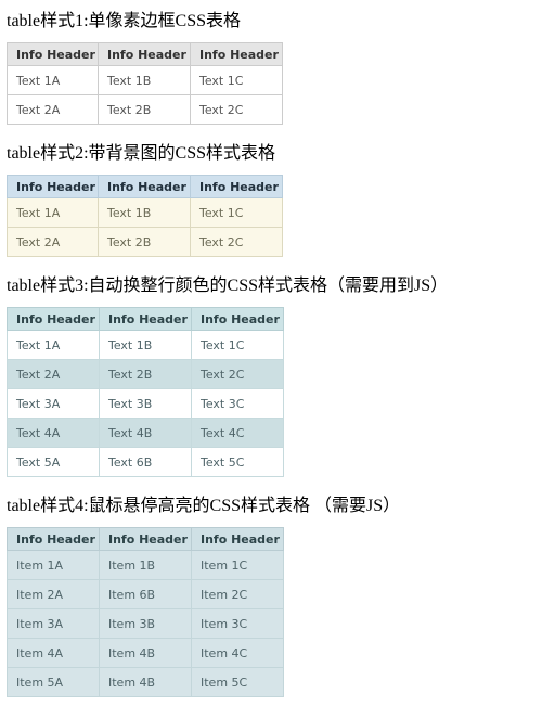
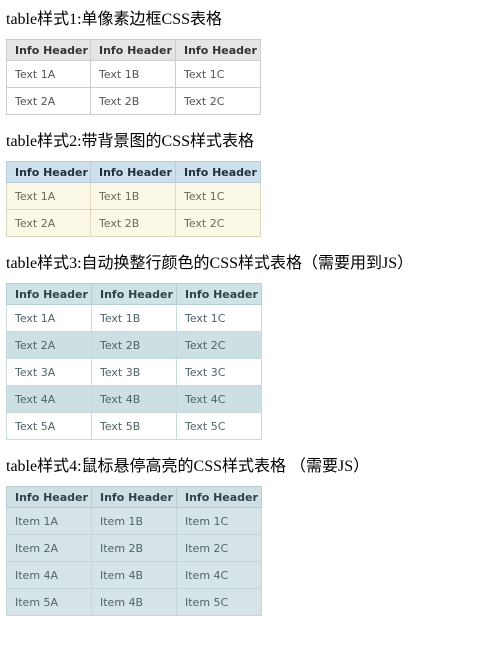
  table样式1:单像素边框CSS表格
  Info Header	Info Header	Info Header
  Text 1A	Text 1B	Text 1C
  Text 2A	Text 2B	Text 2C
  table样式2:带背景图的CSS样式表格
  Info Header	Info Header	Info Header
  Text 1A	Text 1B	Text 1C
  Text 2A	Text 2B	Text 2C
  table样式3:自动换整行颜色的CSS样式表格（需要用到JS）
  Info Header	Info Header	Info Header
  Text 1A	Text 1B	Text 1C
  Text 2A	Text 2B	Text 2C
  Text 3A	Text 3B	Text 3C
  Text 4A	Text 4B	Text 4C
- Text 5A	Text 6B	Text 5C
+ Text 5A	Text 5B	Text 5C
  table样式4:鼠标悬停高亮的CSS样式表格 （需要JS）
  Info Header	Info Header	Info Header
  Item 1A	Item 1B	Item 1C
- Item 2A	Item 6B	Item 2C
+ Item 2A	Item 2B	Item 2C
- Item 3A	Item 3B	Item 3C
  Item 4A	Item 4B	Item 4C
  Item 5A	Item 4B	Item 5C
